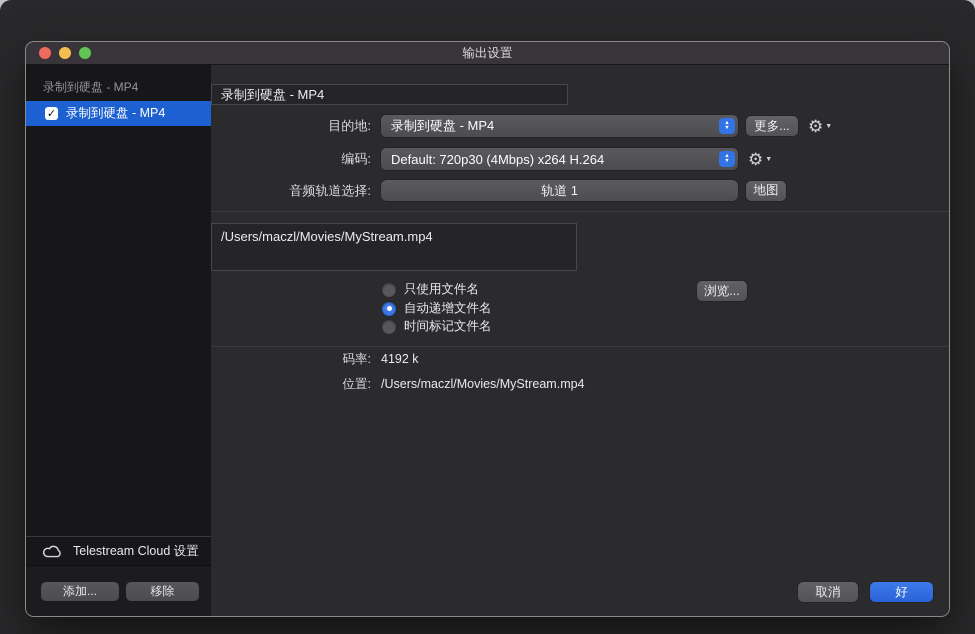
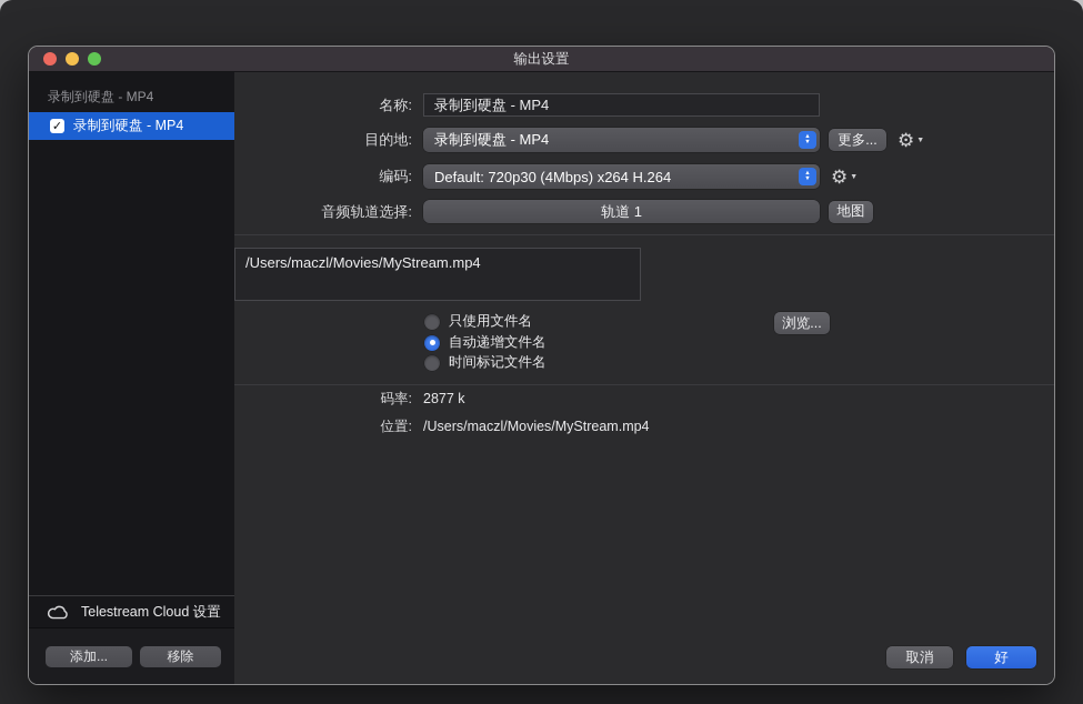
  输出设置
  录制到硬盘 - MP4
  ✓
  录制到硬盘 - MP4
  Telestream Cloud 设置
  添加...
  移除
+ 名称:
  录制到硬盘 - MP4
  目的地:
  录制到硬盘 - MP4
  更多...
  ⚙
  编码:
  Default: 720p30 (4Mbps) x264 H.264
  ⚙
  音频轨道选择:
  轨道 1
  地图
  /Users/maczl/Movies/MyStream.mp4
  浏览...
  只使用文件名
  自动递增文件名
  时间标记文件名
  码率:
- 4192 k
+ 2877 k
  位置:
  /Users/maczl/Movies/MyStream.mp4
  取消
  好
